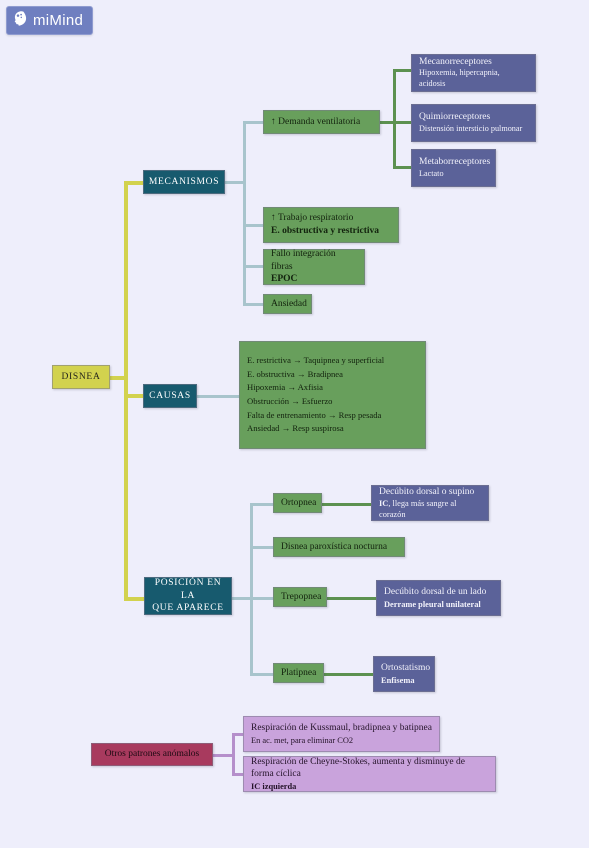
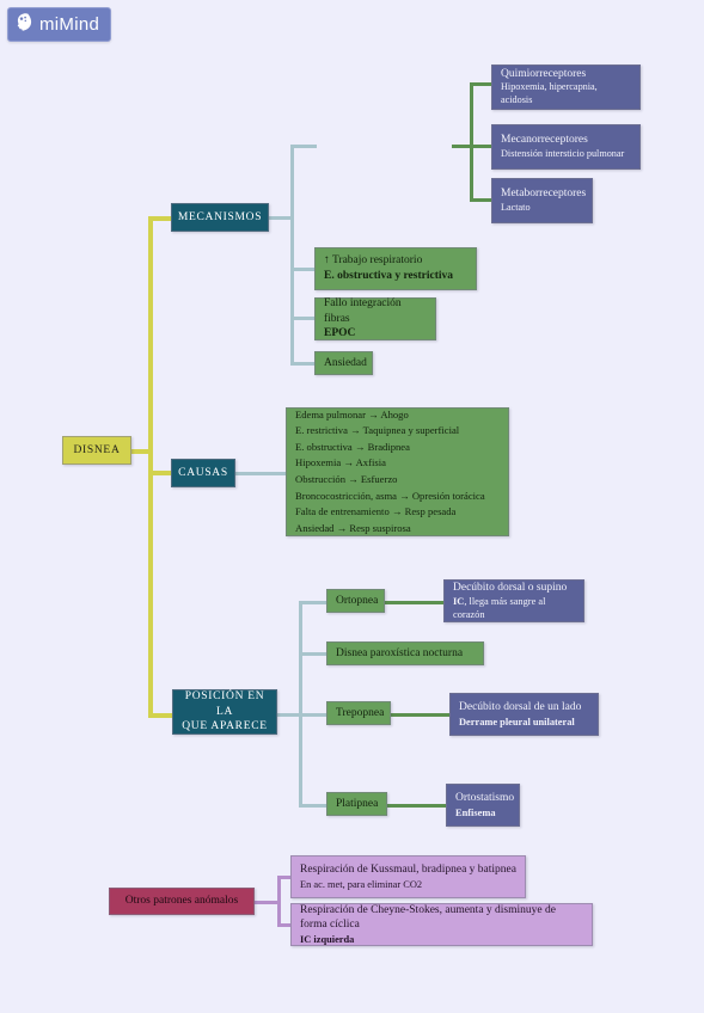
  miMind
  DISNEA
  MECANISMOS
- ↑ Demanda ventilatoria
- Mecanorreceptores
+ Quimiorreceptores
  Hipoxemia, hipercapnia, acidosis
- Quimiorreceptores
+ Mecanorreceptores
  Distensión intersticio pulmonar
  Metaborreceptores
  Lactato
  ↑ Trabajo respiratorio
  E. obstructiva y restrictiva
  Fallo integración fibras
  EPOC
  Ansiedad
  CAUSAS
+ Edema pulmonar → Ahogo
  E. restrictiva → Taquipnea y superficial
  E. obstructiva → Bradipnea
  Hipoxemia → Axfisia
  Obstrucción → Esfuerzo
+ Broncocostricción, asma → Opresión torácica
  Falta de entrenamiento → Resp pesada
  Ansiedad → Resp suspirosa
  POSICIÓN EN LA
  QUE APARECE
  Ortopnea
  Decúbito dorsal o supino
  IC, llega más sangre al corazón
  Disnea paroxística nocturna
  Trepopnea
  Decúbito dorsal de un lado
  Derrame pleural unilateral
  Platipnea
  Ortostatismo
  Enfisema
  Otros patrones anómalos
  Respiración de Kussmaul, bradipnea y batipnea
  En ac. met, para eliminar CO2
  Respiración de Cheyne-Stokes, aumenta y disminuye de forma cíclica
  IC izquierda
